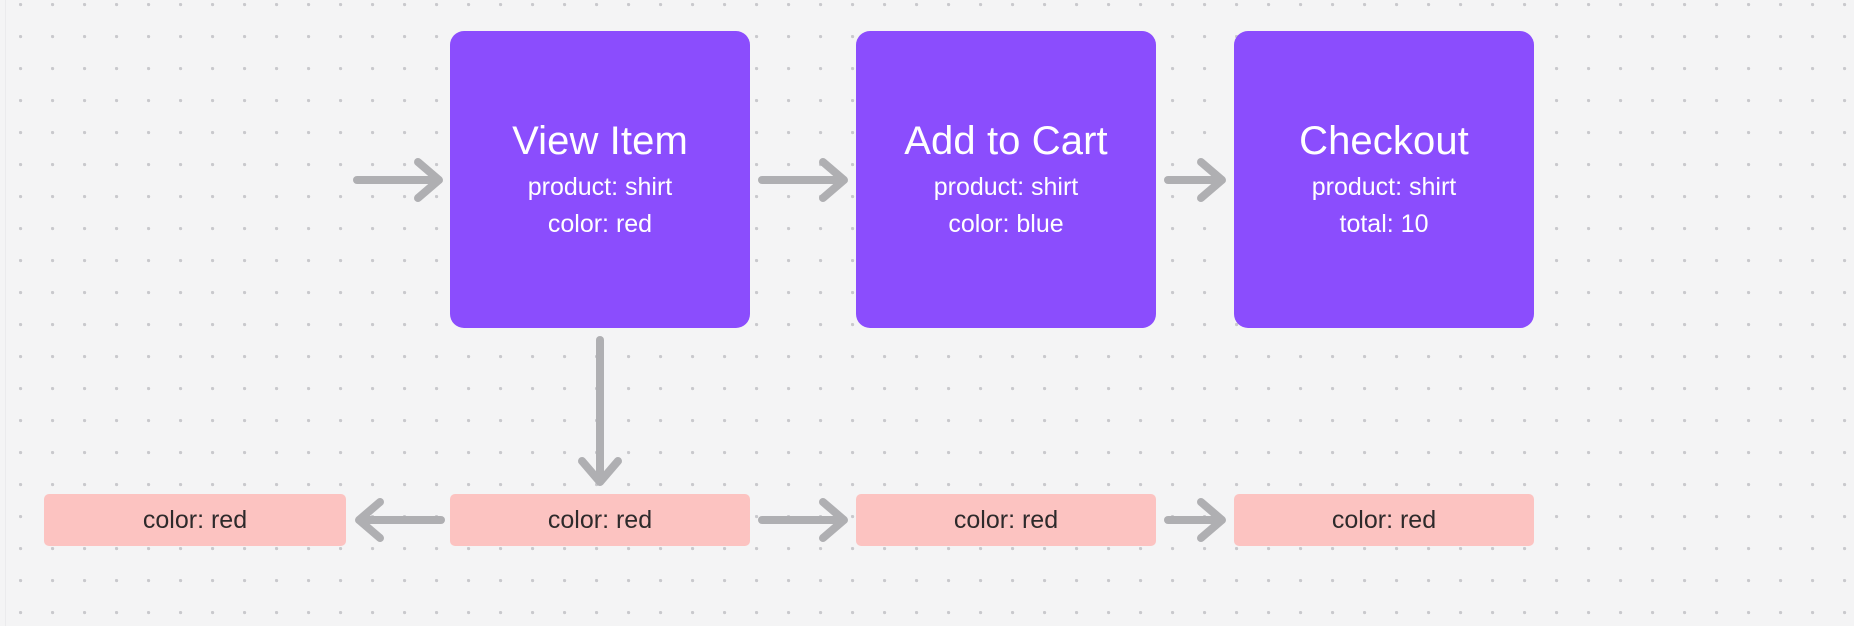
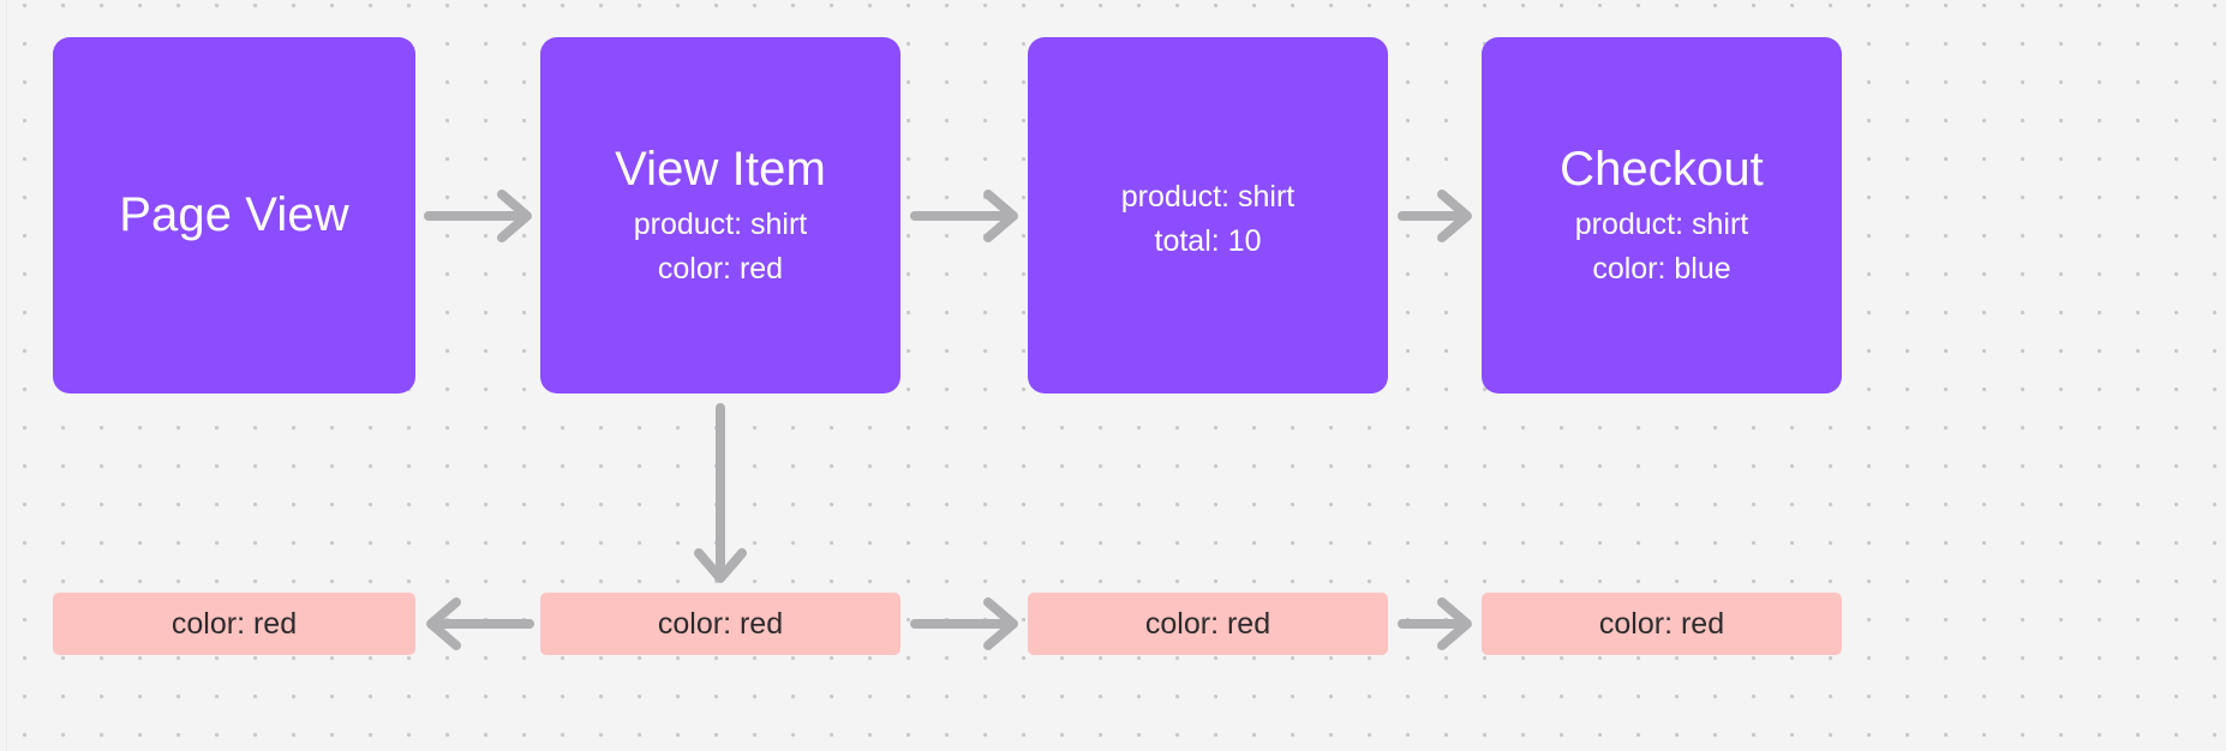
+ Page View
  View Item
  product: shirt
  color: red
- Add to Cart
  product: shirt
- color: blue
+ total: 10
  Checkout
  product: shirt
- total: 10
+ color: blue
  color: red
  color: red
  color: red
  color: red
